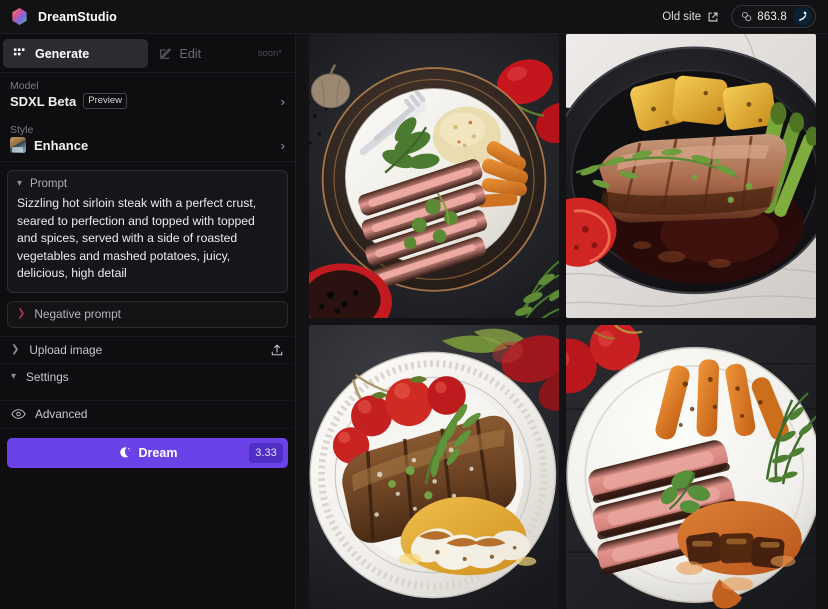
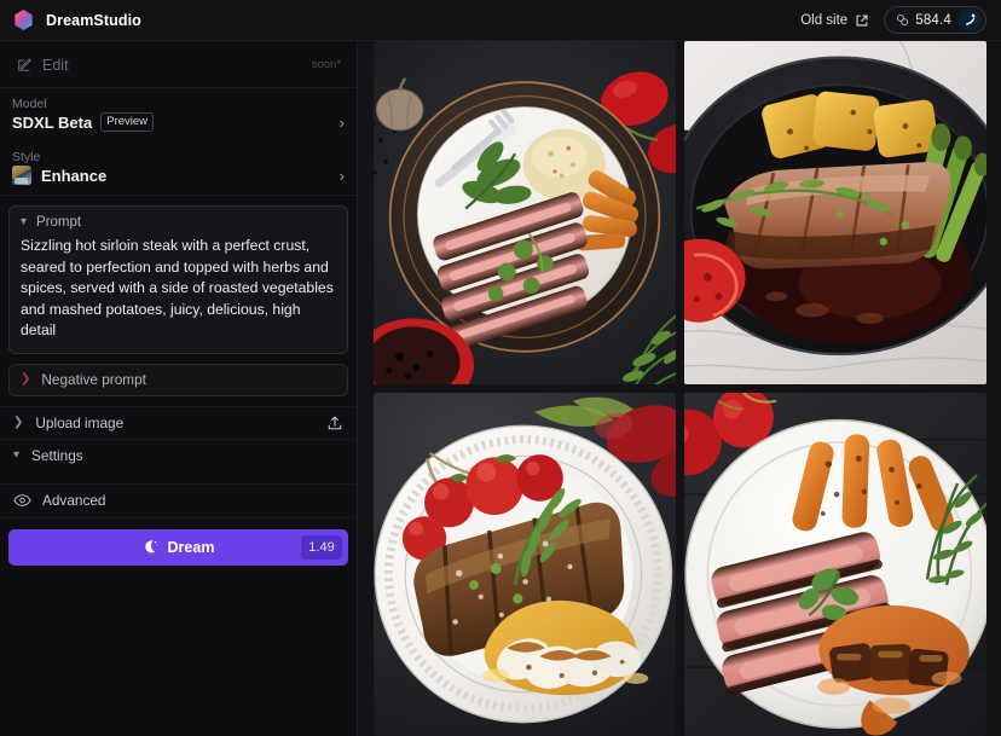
  DreamStudio
  Old site
- 863.8
+ 584.4
- Generate
  Edit
  soon*
  Model
  SDXL Beta
  Preview
  ›
  Style
  Enhance
  ›
  ▾
  Prompt
- Sizzling hot sirloin steak with a perfect crust, seared to perfection and topped with topped and spices, served with a side of roasted vegetables and mashed potatoes, juicy, delicious, high detail
+ Sizzling hot sirloin steak with a perfect crust, seared to perfection and topped with herbs and spices, served with a side of roasted vegetables and mashed potatoes, juicy, delicious, high detail
  ❯
  Negative prompt
  ❯
  Upload image
  ▾
  Settings
  Advanced
  Dream
- 3.33
+ 1.49
